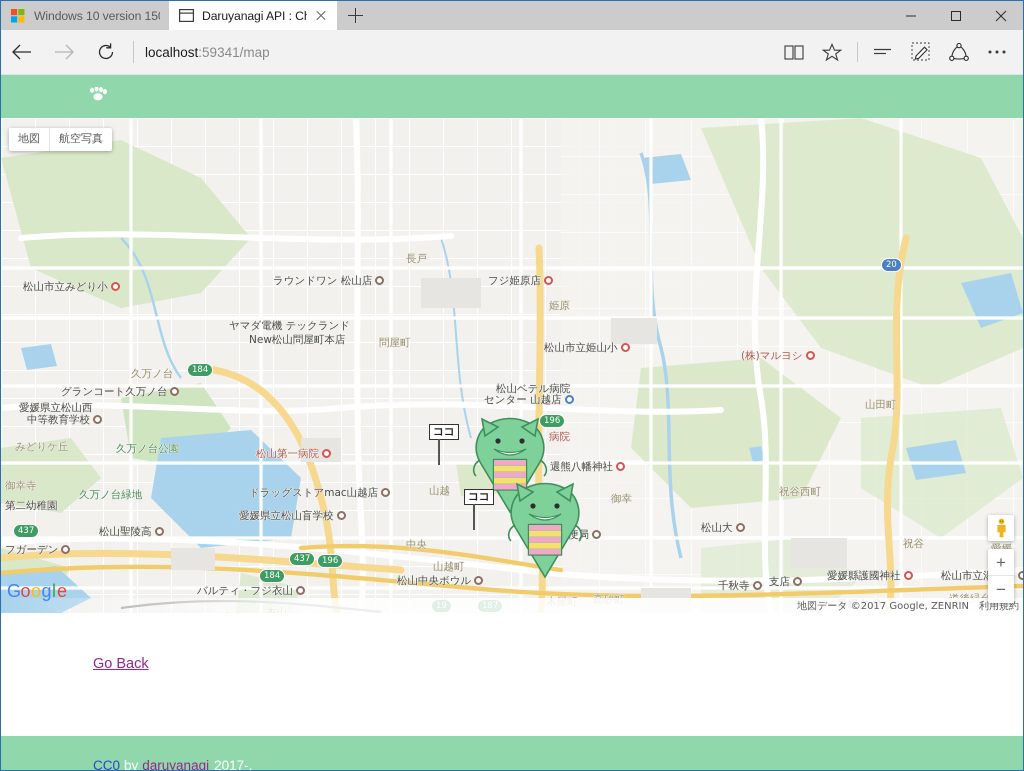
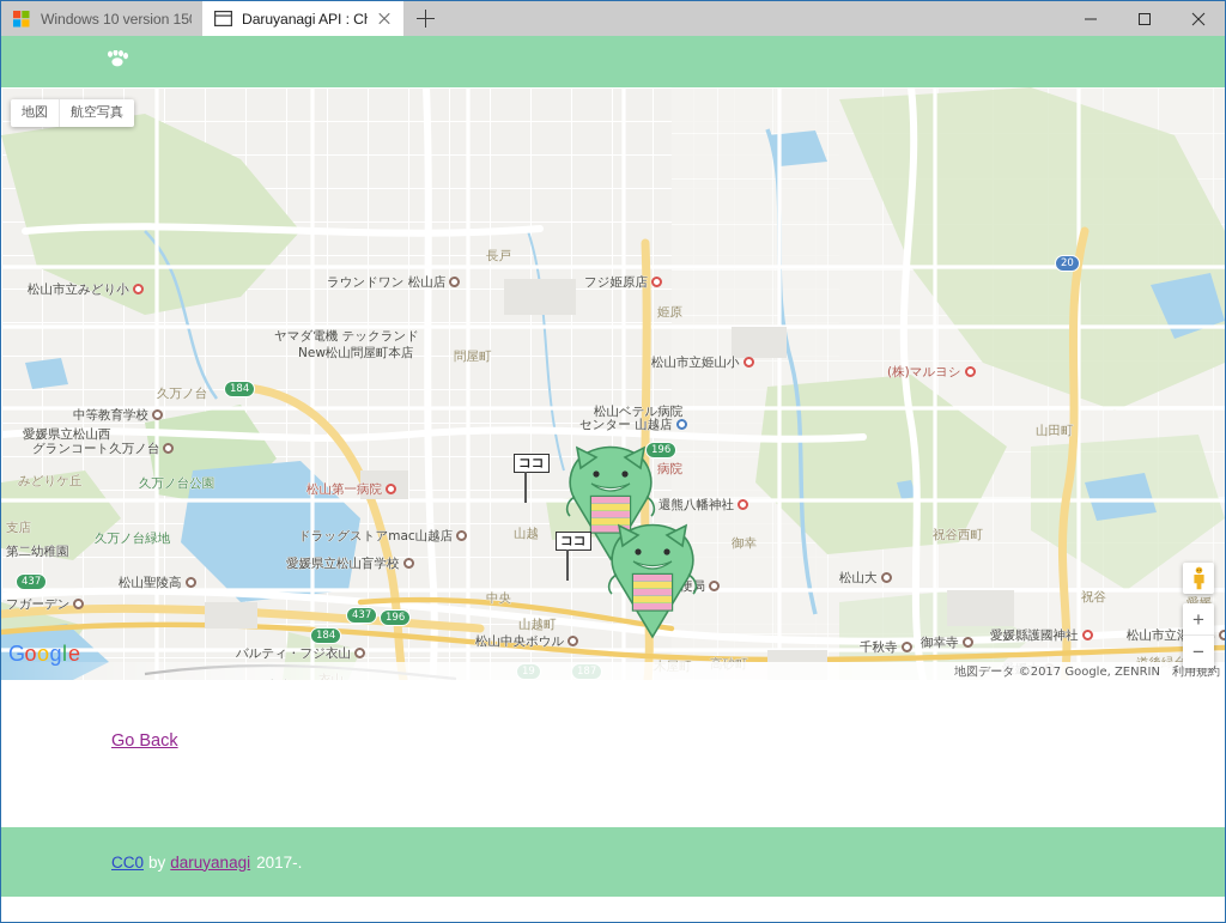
  Windows 10 version 15
  Daruyanagi API : C
- localhost
- :59341/map
  松山市立みどり小
  ラウンドワン 松山店
  フジ姫原店
  長戸
  姫原
  ヤマダ電機 テックランド
  New松山問屋町本店
  問屋町
  松山市立姫山小
  (株)マルヨシ
  久万ノ台
- グランコート久万ノ台
+ 中等教育学校
  松山ベテル病院
  センター 山越店
  愛媛県立松山西
- 中等教育学校
+ グランコート久万ノ台
  山田町
  みどりケ丘
  久万ノ台公園
  松山第一病院
  病院
  還熊八幡神社
- 御幸寺
+ 支店
  久万ノ台緑地
  第二幼稚園
  ドラッグストアmac山越店
  山越
  御幸
  祝谷西町
  愛媛県立松山盲学校
  松山聖陵高
  便局
  松山大
  祝谷
  フガーデン
  中央
  山越町
  松山中央ボウル
  バルティ・フジ衣山
  千秋寺
- 支店
+ 御幸寺
  愛媛縣護國神社
  20
  184
  196
  437
  184
  437
  196
  ココ
  ココ
  地図
  航空写真
  +
  −
  G
  o
  o
  g
  l
  e
  地図データ ©2017 Google, ZENRIN
  利用規約
  Go Back
  CC0
  by
  daruyanagi
  2017-.
